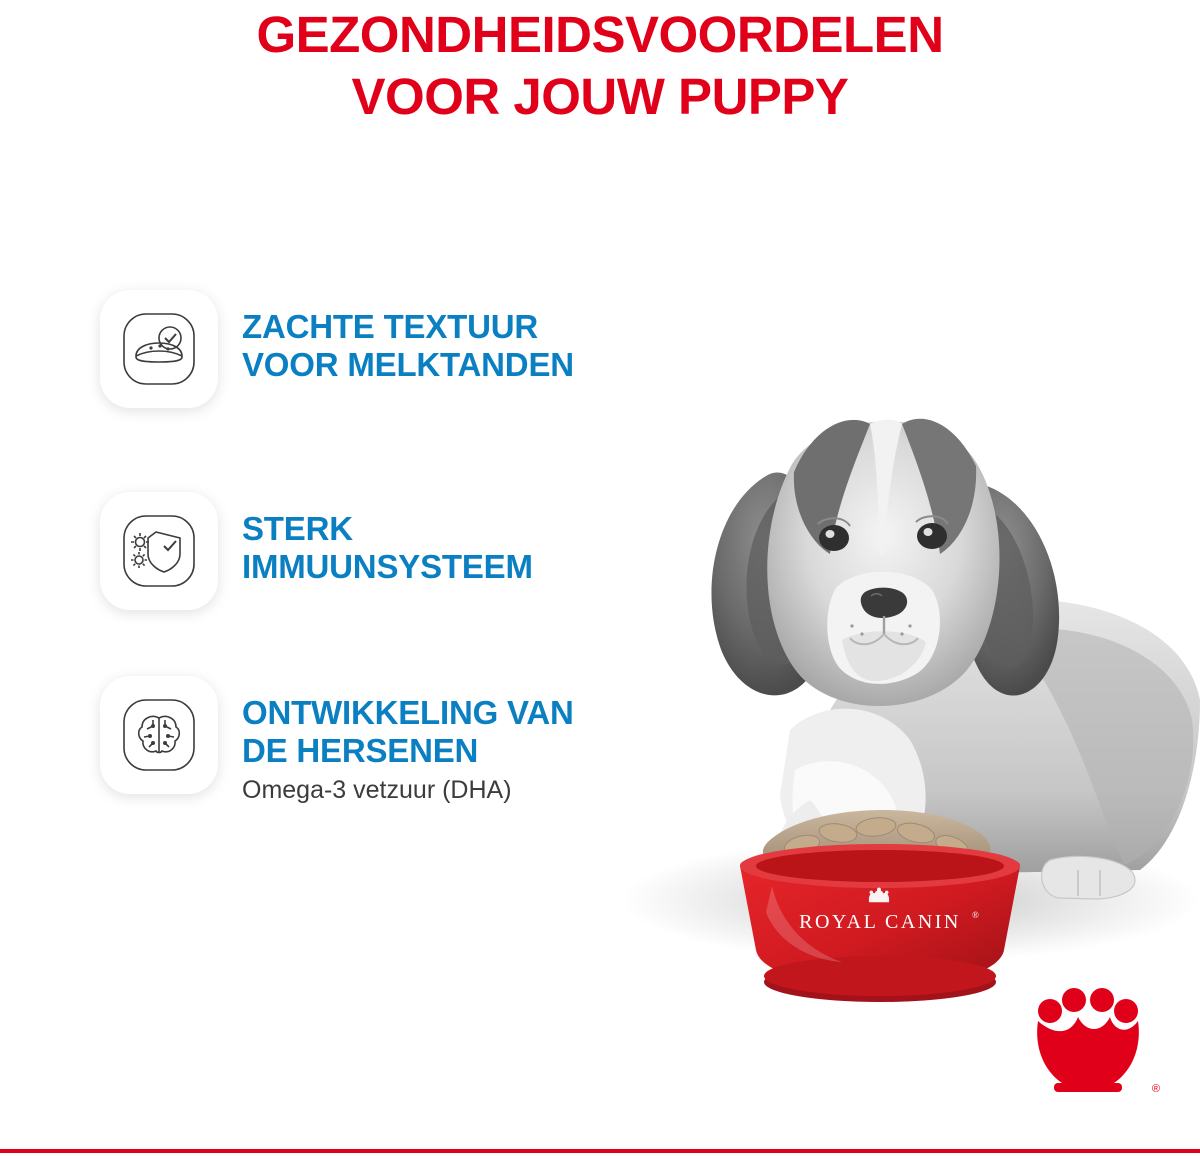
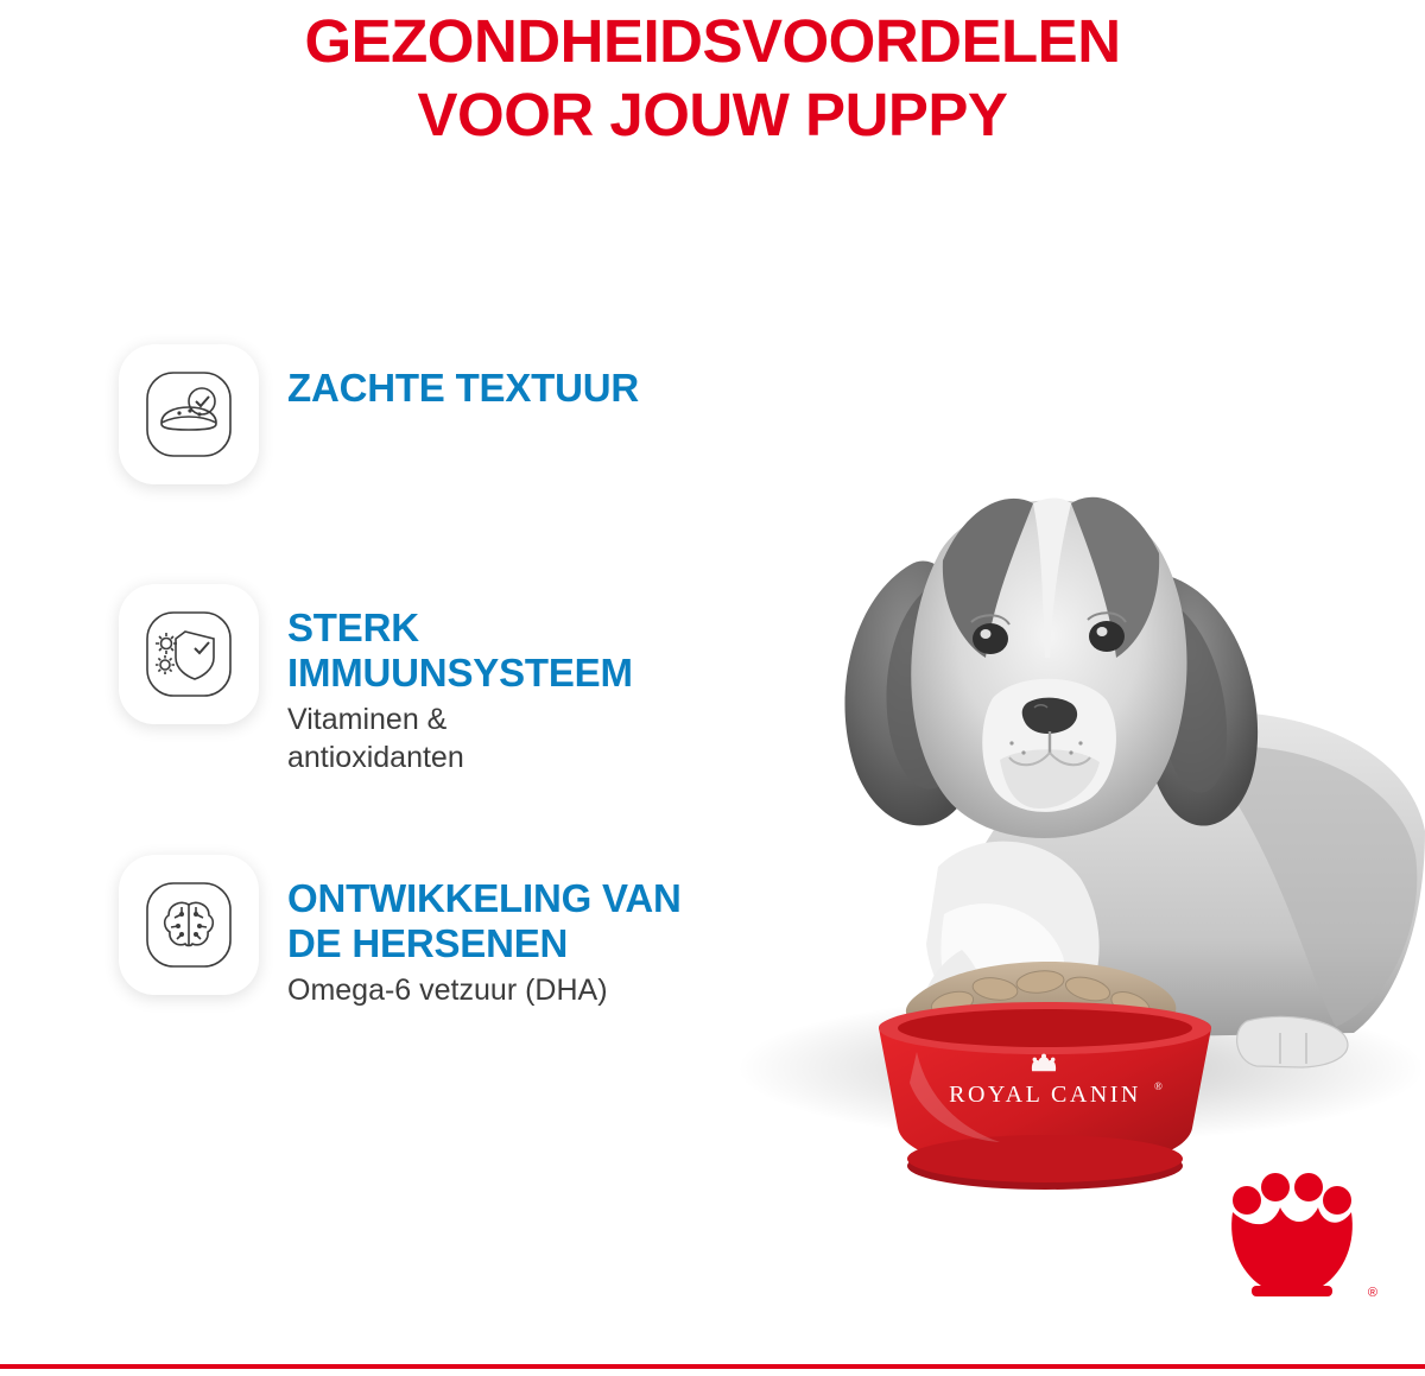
  GEZONDHEIDSVOORDELEN
  VOOR JOUW PUPPY
  ZACHTE TEXTUUR
- VOOR MELKTANDEN
  STERK
  IMMUUNSYSTEEM
+ Vitaminen &
+ antioxidanten
  ONTWIKKELING VAN
  DE HERSENEN
- Omega-3 vetzuur (DHA)
+ Omega-6 vetzuur (DHA)
  ROYAL CANIN
  ®
  ®
